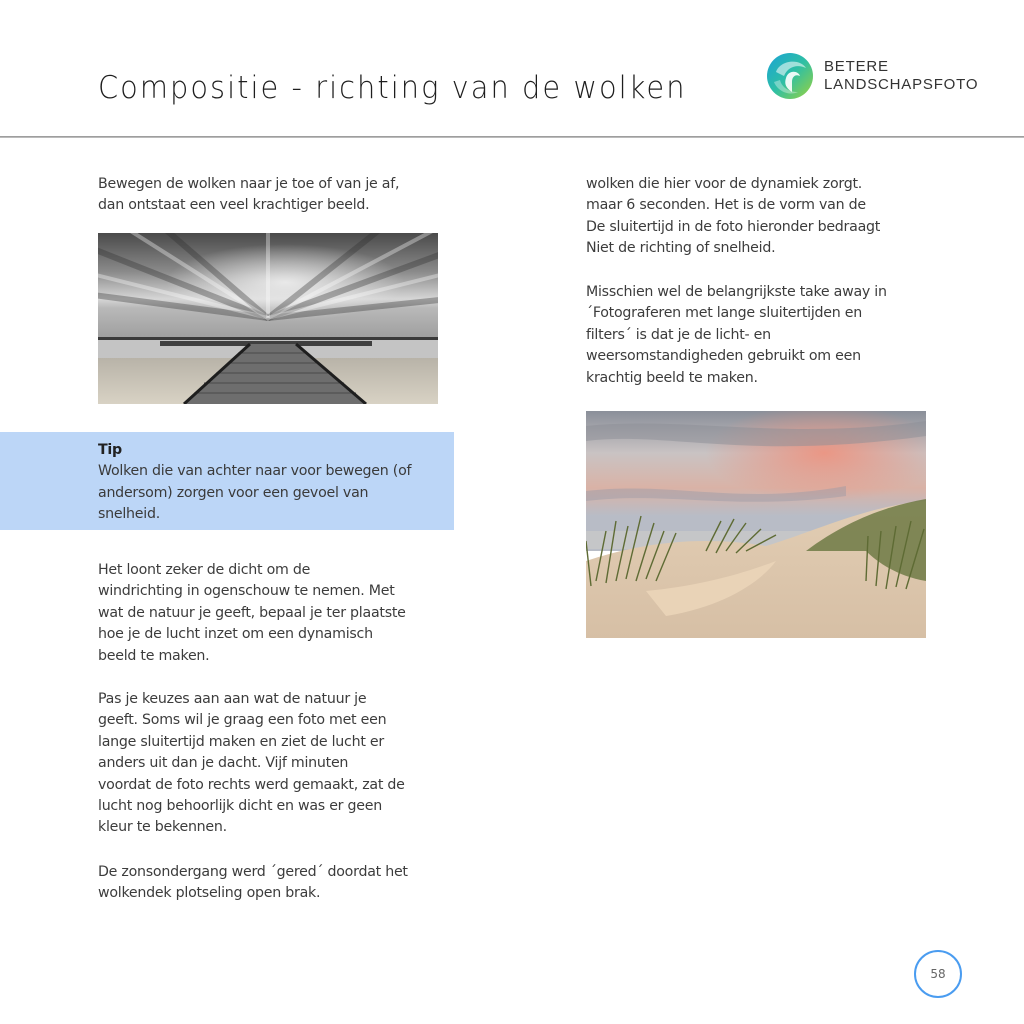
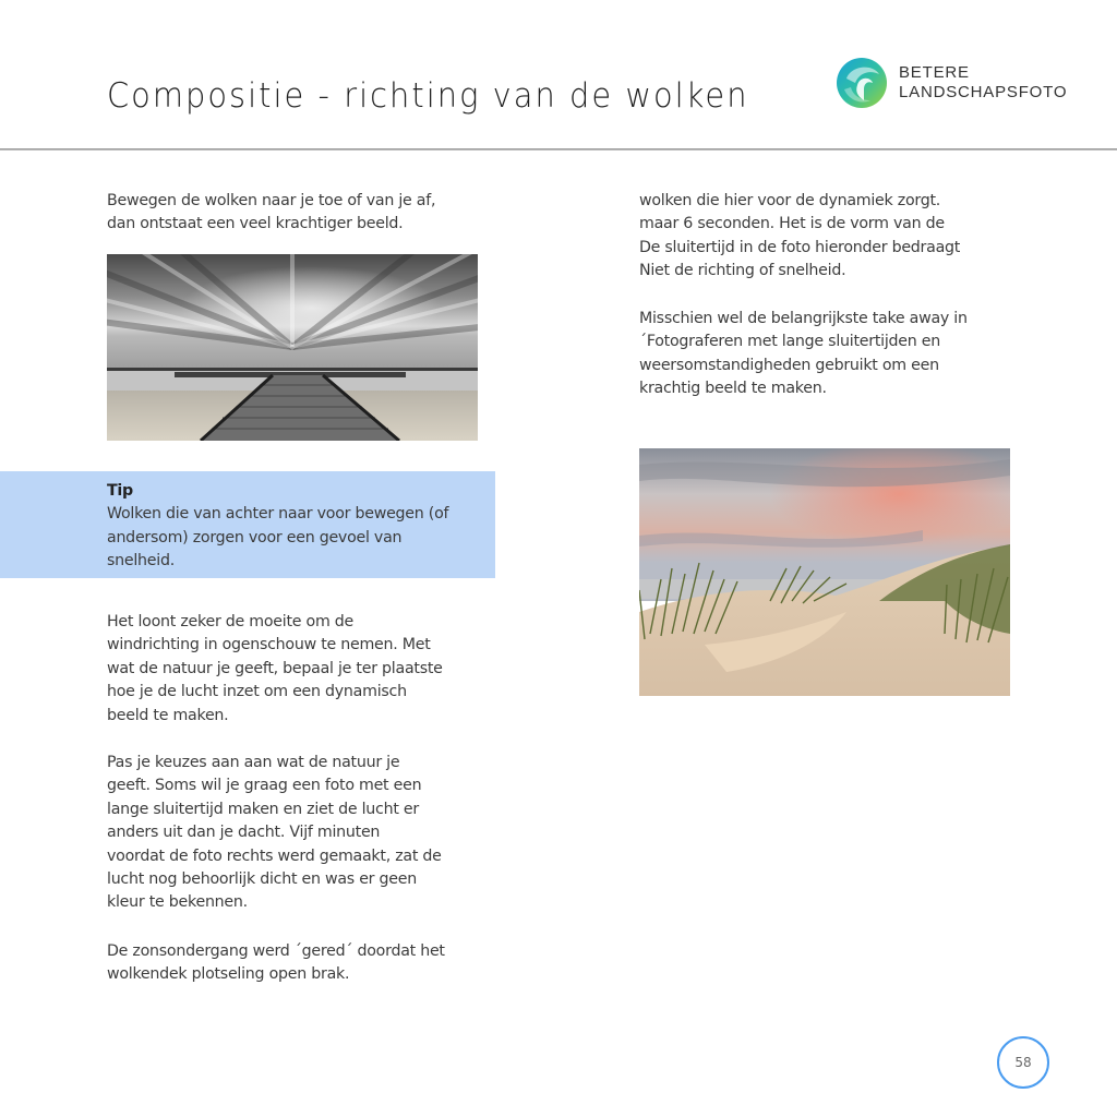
  Compositie - richting van de wolken
  BETERE
  LANDSCHAPSFOTO
  Bewegen de wolken naar je toe of van je af,
  dan ontstaat een veel krachtiger beeld.
  Tip
  Wolken die van achter naar voor bewegen (of
  andersom) zorgen voor een gevoel van
  snelheid.
- Het loont zeker de dicht om de
+ Het loont zeker de moeite om de
  windrichting in ogenschouw te nemen. Met
  wat de natuur je geeft, bepaal je ter plaatste
  hoe je de lucht inzet om een dynamisch
  beeld te maken.
  Pas je keuzes aan aan wat de natuur je
  geeft. Soms wil je graag een foto met een
  lange sluitertijd maken en ziet de lucht er
  anders uit dan je dacht. Vijf minuten
  voordat de foto rechts werd gemaakt, zat de
  lucht nog behoorlijk dicht en was er geen
  kleur te bekennen.
  De zonsondergang werd ´gered´ doordat het
  wolkendek plotseling open brak.
  wolken die hier voor de dynamiek zorgt.
  maar 6 seconden. Het is de vorm van de
  De sluitertijd in de foto hieronder bedraagt
  Niet de richting of snelheid.
  Misschien wel de belangrijkste take away in
  ´Fotograferen met lange sluitertijden en
- filters´ is dat je de licht- en
  weersomstandigheden gebruikt om een
  krachtig beeld te maken.
  58
